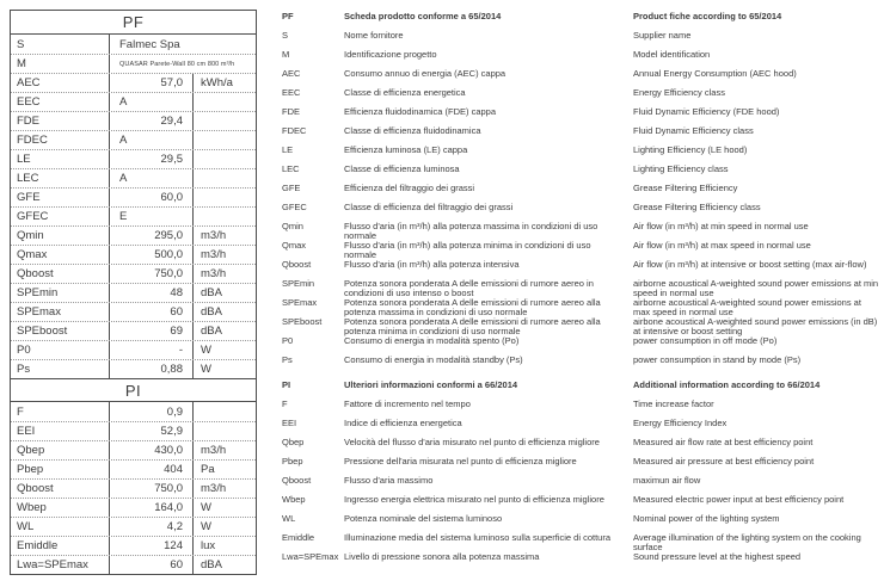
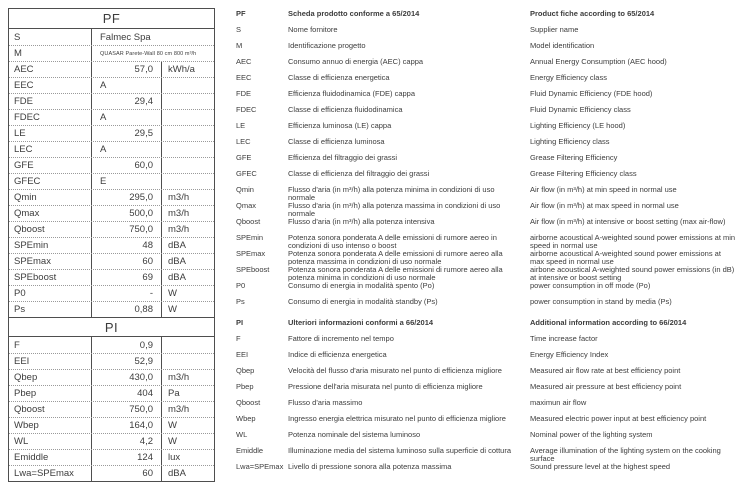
  PF
  S
  Falmec Spa
  M
  AEC
  57,0
  kWh/a
  EEC
  A
  FDE
  29,4
  FDEC
  A
  LE
  29,5
  LEC
  A
  GFE
  60,0
  GFEC
  E
  Qmin
  295,0
  m3/h
  Qmax
  500,0
  m3/h
  Qboost
  750,0
  m3/h
  SPEmin
  48
  dBA
  SPEmax
  60
  dBA
  SPEboost
  69
  dBA
  P0
  -
  W
  Ps
  0,88
  W
  PI
  F
  0,9
  EEI
  52,9
  Qbep
  430,0
  m3/h
  Pbep
  404
  Pa
  Qboost
  750,0
  m3/h
  Wbep
  164,0
  W
  WL
  4,2
  W
  Emiddle
  124
  lux
  Lwa=SPEmax
  60
  dBA
  PF
  Scheda prodotto conforme a 65/2014
  Product fiche according to 65/2014
  S
  Nome fornitore
  Supplier name
  M
  Identificazione progetto
  Model identification
  AEC
  Consumo annuo di energia (AEC) cappa
  Annual Energy Consumption (AEC hood)
  EEC
  Classe di efficienza energetica
  Energy Efficiency class
  FDE
  Efficienza fluidodinamica (FDE) cappa
  Fluid Dynamic Efficiency (FDE hood)
  FDEC
  Classe di efficienza fluidodinamica
  Fluid Dynamic Efficiency class
  LE
  Efficienza luminosa (LE) cappa
  Lighting Efficiency (LE hood)
  LEC
  Classe di efficienza luminosa
  Lighting Efficiency class
  GFE
  Efficienza del filtraggio dei grassi
  Grease Filtering Efficiency
  GFEC
  Classe di efficienza del filtraggio dei grassi
  Grease Filtering Efficiency class
  Qmin
- Flusso d'aria (in m³/h) alla potenza massima in condizioni di uso normale
+ Flusso d'aria (in m³/h) alla potenza minima in condizioni di uso normale
  Air flow (in m³/h) at min speed in normal use
  Qmax
- Flusso d'aria (in m³/h) alla potenza minima in condizioni di uso normale
+ Flusso d'aria (in m³/h) alla potenza massima in condizioni di uso normale
  Air flow (in m³/h) at max speed in normal use
  Qboost
  Flusso d'aria (in m³/h) alla potenza intensiva
  Air flow (in m³/h) at intensive or boost setting (max air-flow)
  SPEmin
  Potenza sonora ponderata A delle emissioni di rumore aereo in condizioni di uso intenso o boost
  airborne acoustical A-weighted sound power emissions at min speed in normal use
  SPEmax
  Potenza sonora ponderata A delle emissioni di rumore aereo alla potenza massima in condizioni di uso normale
  airborne acoustical A-weighted sound power emissions at max speed in normal use
  SPEboost
  Potenza sonora ponderata A delle emissioni di rumore aereo alla potenza minima in condizioni di uso normale
  airbone acoustical A-weighted sound power emissions (in dB) at intensive or boost setting
  P0
  Consumo di energia in modalità spento (Po)
  power consumption in off mode (Po)
  Ps
  Consumo di energia in modalità standby (Ps)
- power consumption in stand by mode (Ps)
+ power consumption in stand by media (Ps)
  PI
  Ulteriori informazioni conformi a 66/2014
  Additional information according to 66/2014
  F
  Fattore di incremento nel tempo
  Time increase factor
  EEI
  Indice di efficienza energetica
  Energy Efficiency Index
  Qbep
  Velocità del flusso d'aria misurato nel punto di efficienza migliore
  Measured air flow rate at best efficiency point
  Pbep
  Pressione dell'aria misurata nel punto di efficienza migliore
  Measured air pressure at best efficiency point
  Qboost
  Flusso d'aria massimo
  maximun air flow
  Wbep
  Ingresso energia elettrica misurato nel punto di efficienza migliore
  Measured electric power input at best efficiency point
  WL
  Potenza nominale del sistema luminoso
  Nominal power of the lighting system
  Emiddle
  Illuminazione media del sistema luminoso sulla superficie di cottura
  Average illumination of the lighting system on the cooking surface
  Lwa=SPEmax
  Livello di pressione sonora alla potenza massima
  Sound pressure level at the highest speed
